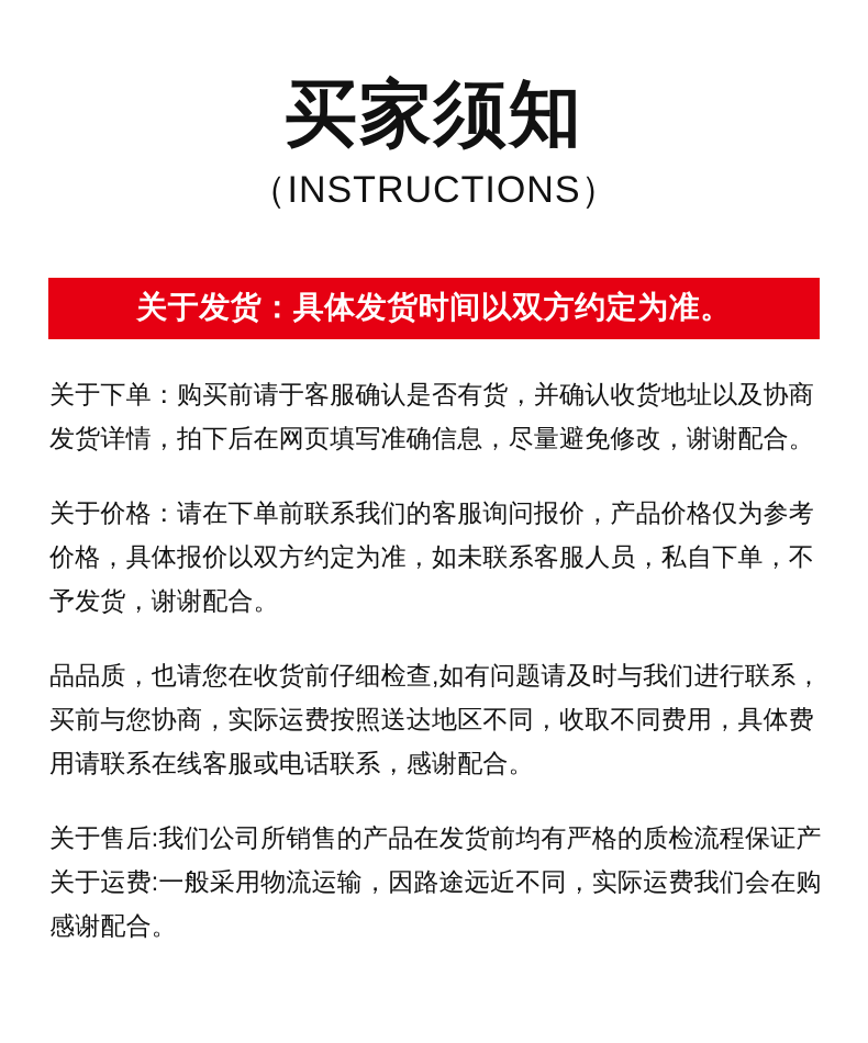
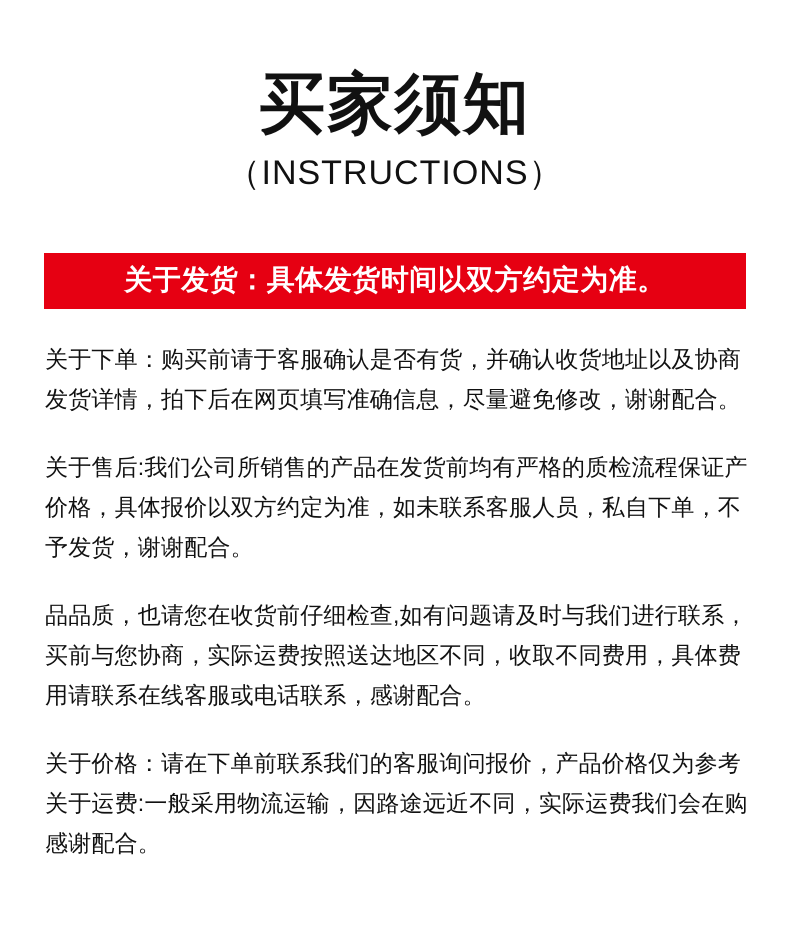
  买家须知
  （INSTRUCTIONS）
  关于发货：具体发货时间以双方约定为准。
  关于下单：购买前请于客服确认是否有货，并确认收货地址以及协商
  发货详情，拍下后在网页填写准确信息，尽量避免修改，谢谢配合。
- 关于价格：请在下单前联系我们的客服询问报价，产品价格仅为参考
+ 关于售后:我们公司所销售的产品在发货前均有严格的质检流程保证产
  价格，具体报价以双方约定为准，如未联系客服人员，私自下单，不
  予发货，谢谢配合。
  品品质，也请您在收货前仔细检查,如有问题请及时与我们进行联系，
  买前与您协商，实际运费按照送达地区不同，收取不同费用，具体费
  用请联系在线客服或电话联系，感谢配合。
- 关于售后:我们公司所销售的产品在发货前均有严格的质检流程保证产
+ 关于价格：请在下单前联系我们的客服询问报价，产品价格仅为参考
  关于运费:一般采用物流运输，因路途远近不同，实际运费我们会在购
  感谢配合。
